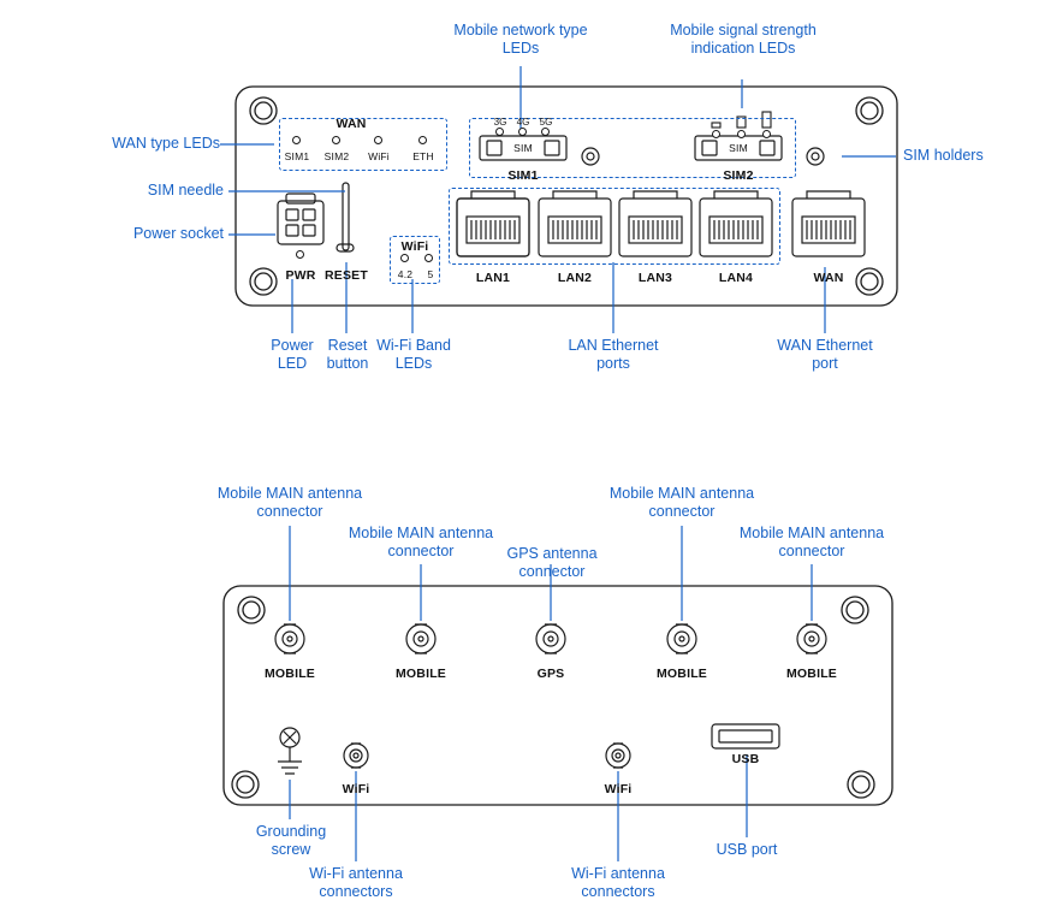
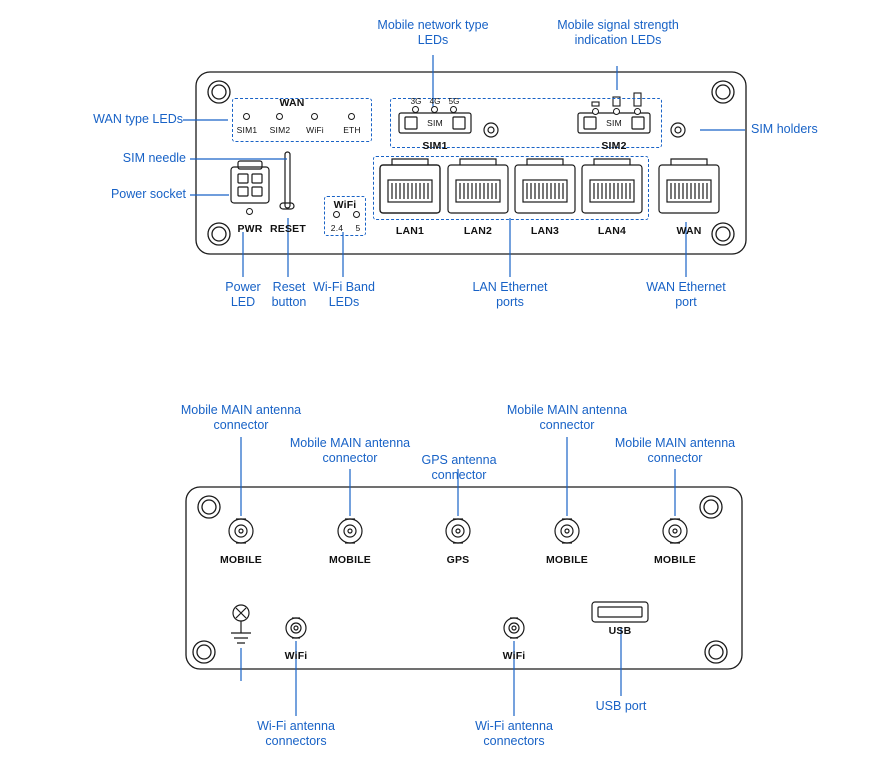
  WAN
  SIM1
  SIM2
  WiFi
  ETH
  3G
  4G
  5G
  SIM
  SIM
  SIM1
  SIM2
  PWR
  RESET
  WiFi
- 4.2
+ 2.4
  5
  LAN1
  LAN2
  LAN3
  LAN4
  WAN
  Mobile network type
  LEDs
  Mobile signal strength
  indication LEDs
  WAN type LEDs
  SIM holders
  SIM needle
  Power socket
  Power
  LED
  Reset
  button
  Wi-Fi Band
  LEDs
  LAN Ethernet
  ports
  WAN Ethernet
  port
  MOBILE
  MOBILE
  GPS
  MOBILE
  MOBILE
  WiFi
  WiFi
  USB
  Mobile MAIN antenna
  connector
  Mobile MAIN antenna
  connector
  GPS antenna
  connector
  Mobile MAIN antenna
  connector
  Mobile MAIN antenna
  connector
- Grounding
- screw
  Wi-Fi antenna
  connectors
  Wi-Fi antenna
  connectors
  USB port
